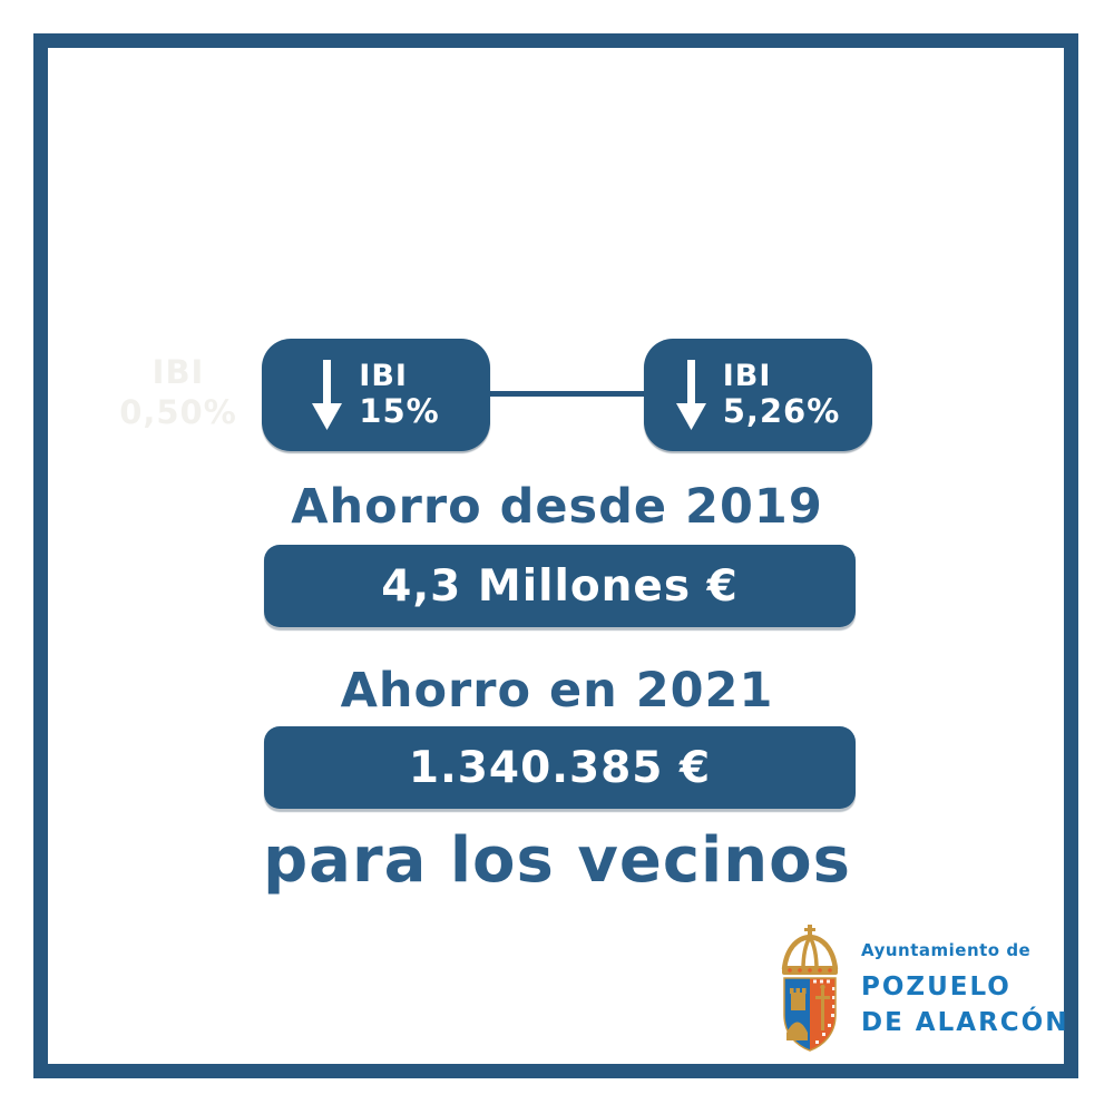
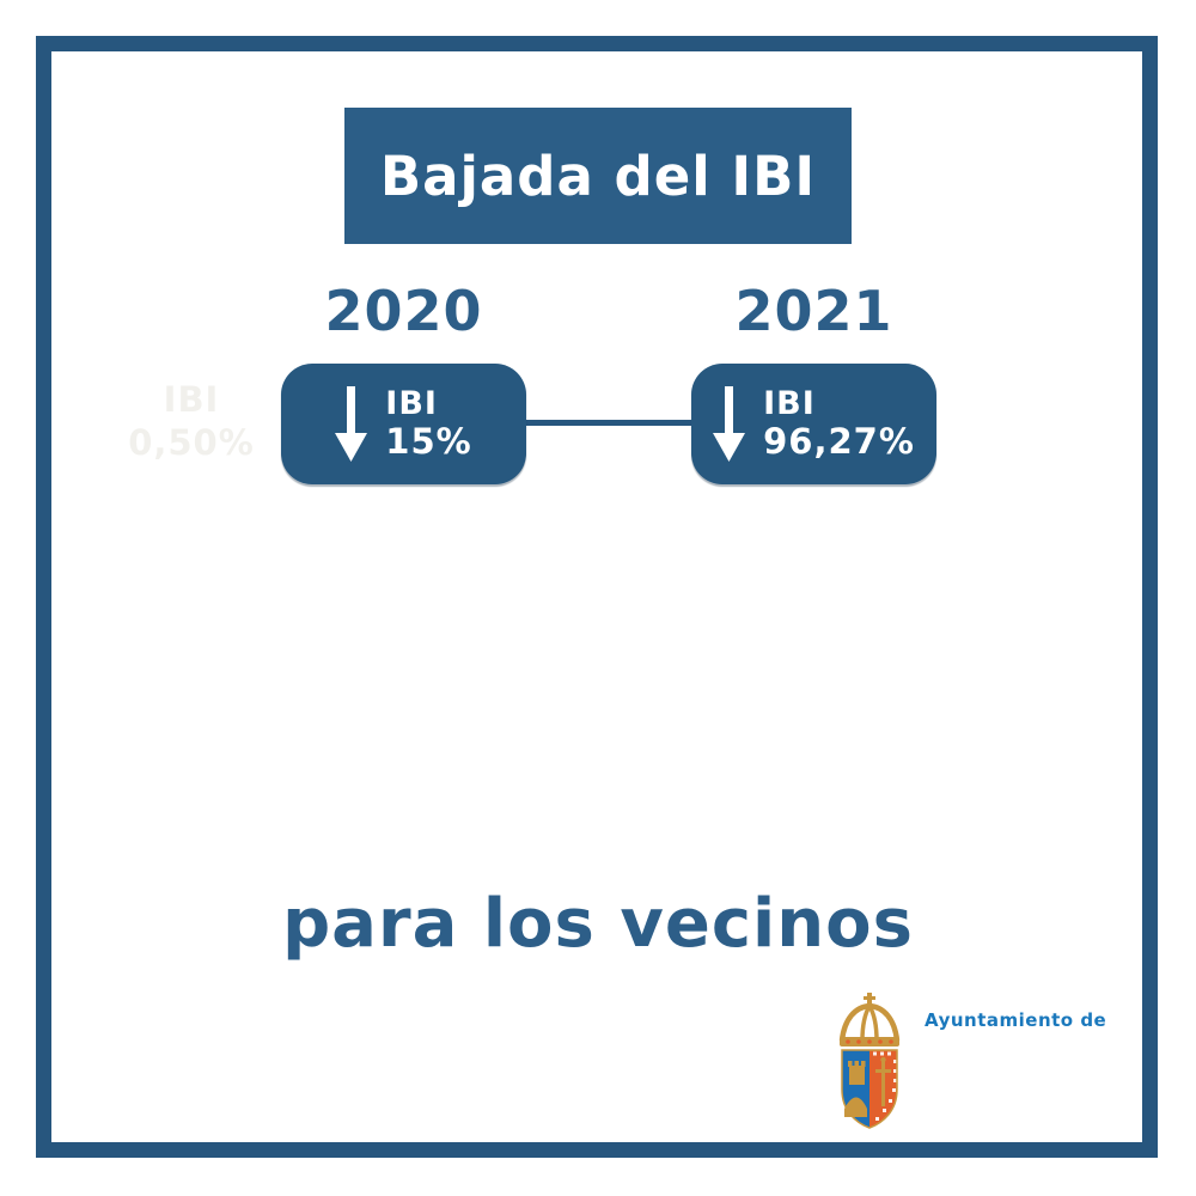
+ Bajada del IBI
+ 2020
+ 2021
  IBI
  15%
  IBI
- 5,26%
+ 96,27%
- Ahorro desde 2019
- 4,3 Millones €
- Ahorro en 2021
- 1.340.385 €
  para los vecinos
  Ayuntamiento de
- POZUELO
- DE ALARCÓN
